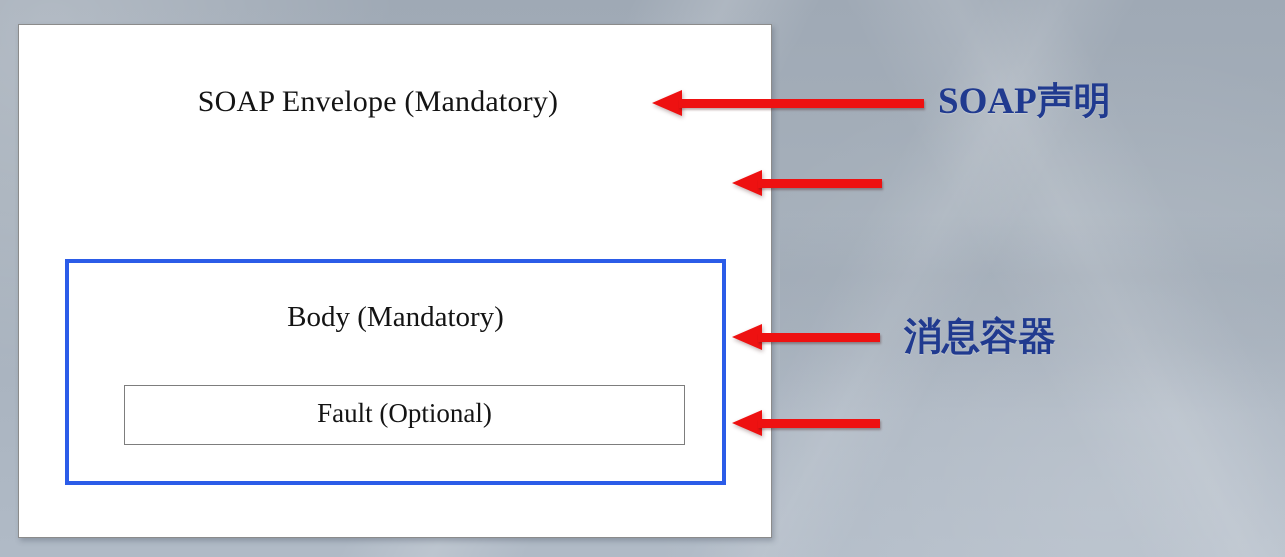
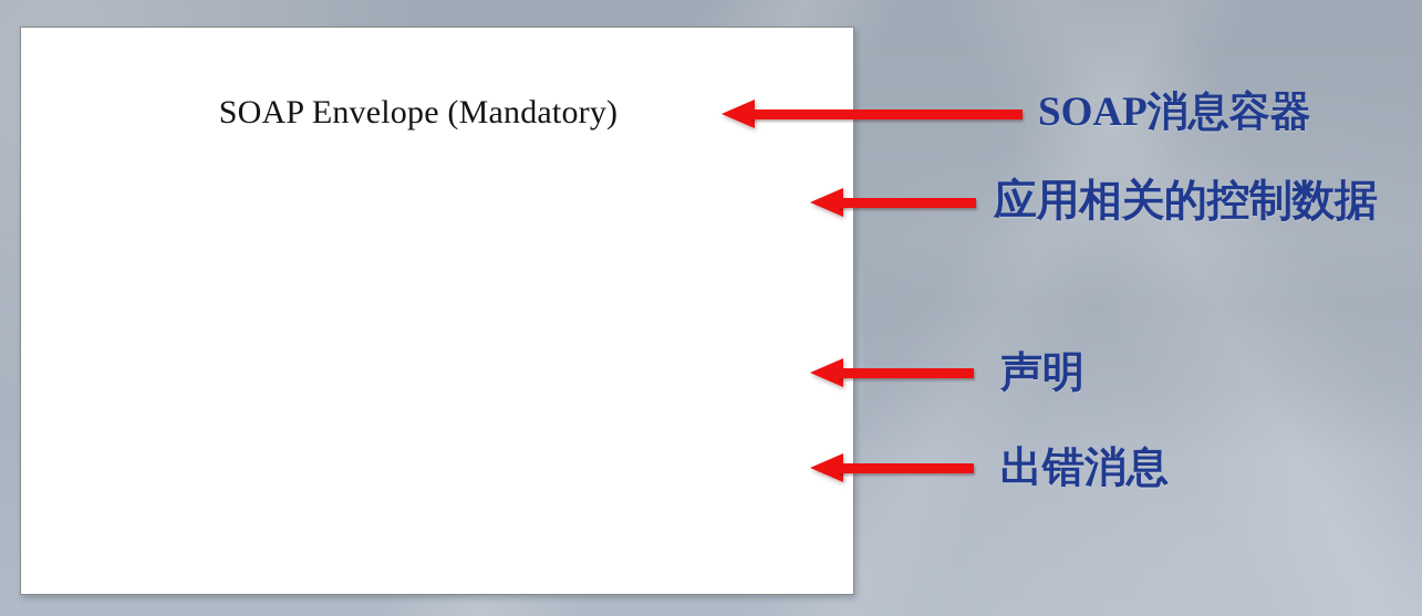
  SOAP Envelope (Mandatory)
- Body (Mandatory)
- Fault (Optional)
- SOAP声明
+ SOAP消息容器
+ 应用相关的控制数据
- 消息容器
+ 声明
+ 出错消息
